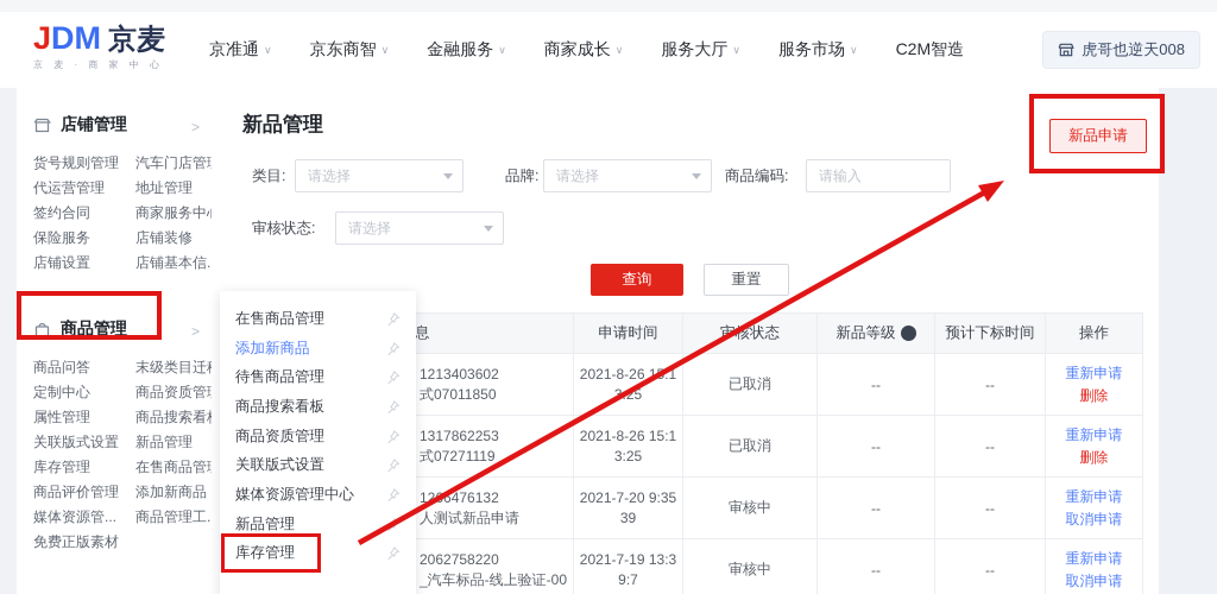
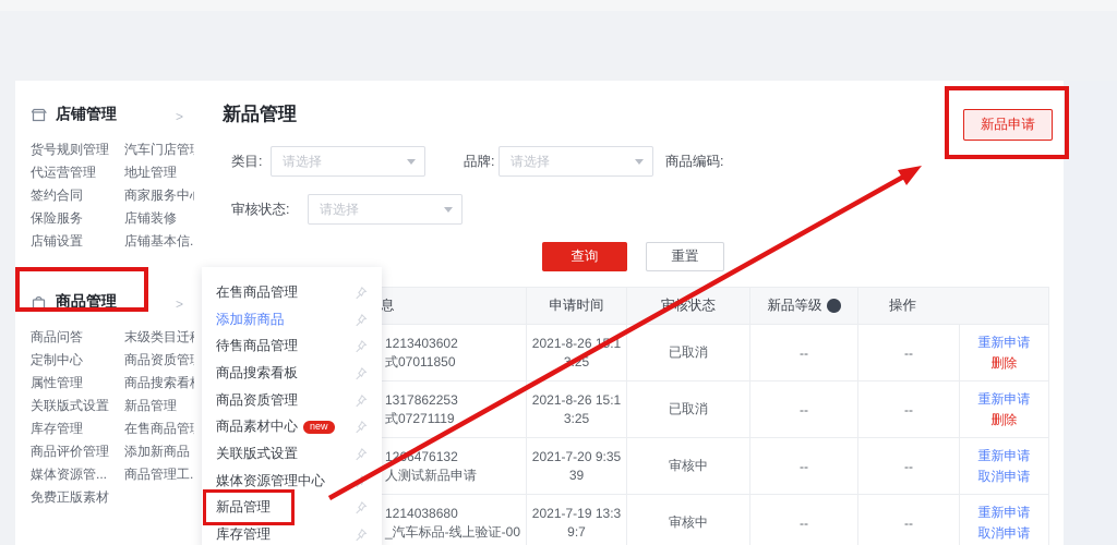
- JDM 京麦
- 京 麦 · 商 家 中 心
- 京准通 ∨
- 京东商智 ∨
- 金融服务 ∨
- 商家成长 ∨
- 服务大厅 ∨
- 服务市场 ∨
- C2M智造
- 虎哥也逆天008
  店铺管理
  >
  货号规则管理
  汽车门店管
  代运营管理
  地址管理
  签约合同
  商家服务中
  保险服务
  店铺装修
  店铺设置
  店铺基本信.
  商品管理
  >
  商品问答
  末级类目迁
  定制中心
  商品资质管
  属性管理
  商品搜索看
  关联版式设置
  新品管理
  库存管理
  在售商品管
  商品评价管理
  添加新商品
  媒体资源管...
  商品管理工.
  免费正版素材
  新品管理
  新品申请
  类目:
  请选择
  品牌:
  请选择
  商品编码:
- 请输入
  审核状态:
  请选择
  查询
  重置
  申请时间
  审核状态
  新品等级
- 预计下标时间
  操作
  1213403602
  式07011850
  2021-8-26 11
  已取消
  --
  --
  重新申请
  删除
  1317862253
  式07271119
  2021-8-26 15:1
  3:25
  已取消
  --
  --
  重新申请
  删除
  126476132
  人测试新品申请
  2021-7-20 9:35
  39
  审核中
  --
  --
  重新申请
  取消申请
- 2062758220
+ 1214038680
  _汽车标品-线上验证-00
  2021-7-19 13:3
  9:7
  审核中
  --
  --
  重新申请
  取消申请
  在售商品管理
  添加新商品
  待售商品管理
  商品搜索看板
  商品资质管理
+ 商品素材中心
+ new
  关联版式设置
  媒体资源管理中心
  新品管理
  库存管理
